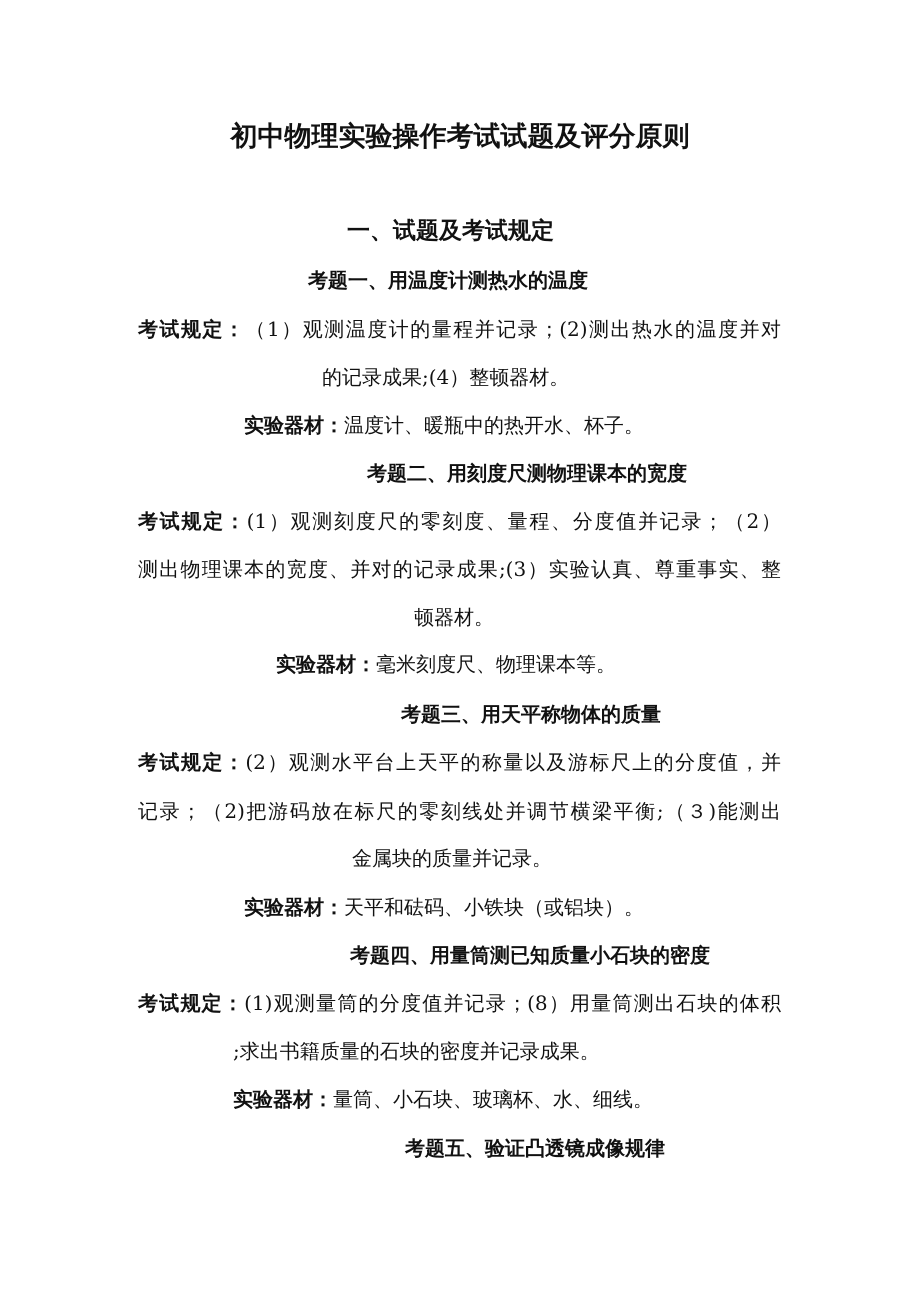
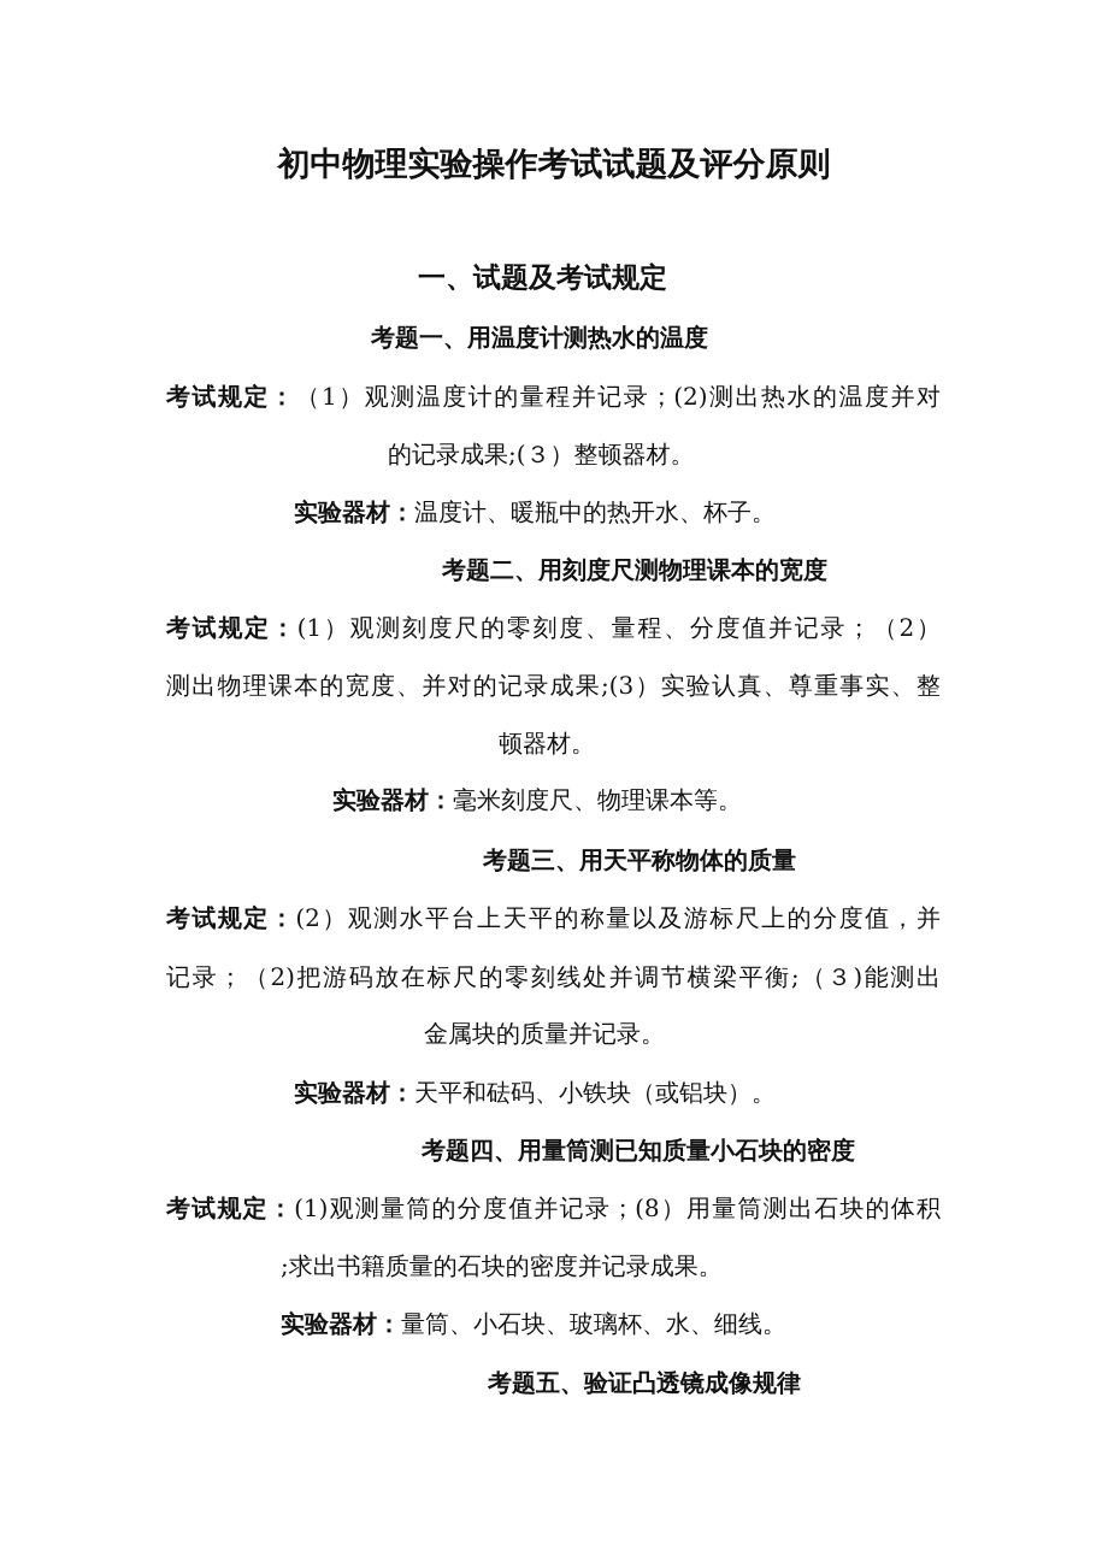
  初中物理实验操作考试试题及评分原则
  一、试题及考试规定
  考题一、用温度计测热水的温度
  考试规定：（1）观测温度计的量程并记录；(2)测出热水的温度并对
- 的记录成果;(4）整顿器材。
+ 的记录成果;(３）整顿器材。
  实验器材：温度计、暖瓶中的热开水、杯子。
  考题二、用刻度尺测物理课本的宽度
  考试规定：(1）观测刻度尺的零刻度、量程、分度值并记录；（2）
  测出物理课本的宽度、并对的记录成果;(3）实验认真、尊重事实、整
  顿器材。
  实验器材：毫米刻度尺、物理课本等。
  考题三、用天平称物体的质量
  考试规定：(2）观测水平台上天平的称量以及游标尺上的分度值，并
  记录；（2)把游码放在标尺的零刻线处并调节横梁平衡;（３)能测出
  金属块的质量并记录。
  实验器材：天平和砝码、小铁块（或铝块）。
  考题四、用量筒测已知质量小石块的密度
  考试规定：(1)观测量筒的分度值并记录；(8）用量筒测出石块的体积
  ;求出书籍质量的石块的密度并记录成果。
  实验器材：量筒、小石块、玻璃杯、水、细线。
  考题五、验证凸透镜成像规律
